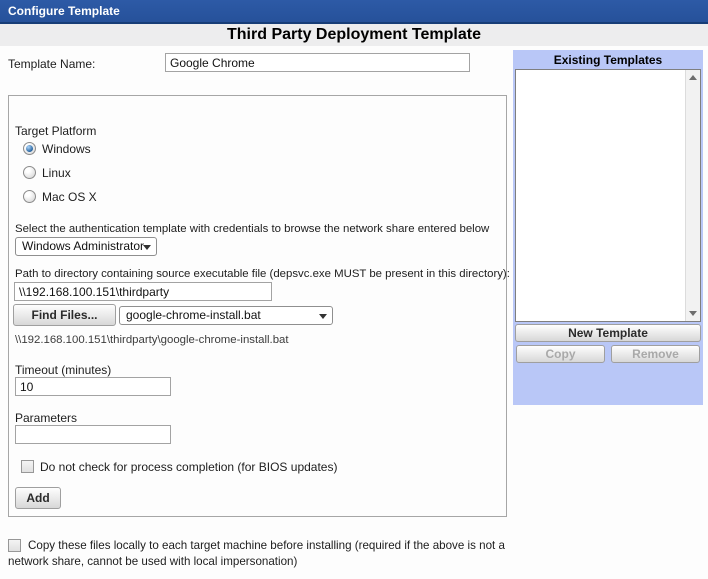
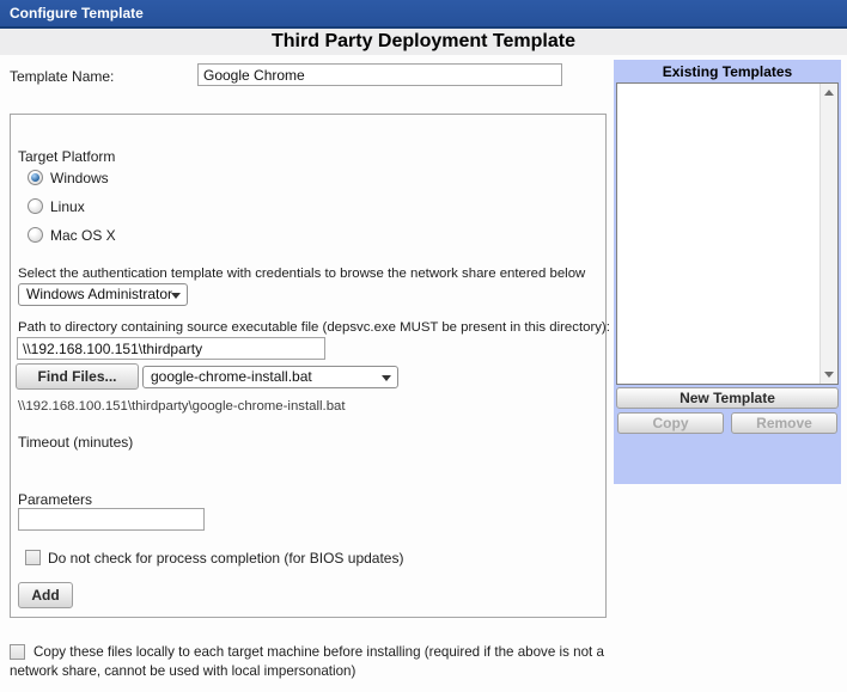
  Configure Template
  Third Party Deployment Template
  Template Name:
  Google Chrome
  Target Platform
  Windows
  Linux
  Mac OS X
  Select the authentication template with credentials to browse the network share entered below
  Windows Administrator
  Path to directory containing source executable file (depsvc.exe MUST be present in this directory):
  \\192.168.100.151\thirdparty
  Find Files...
  google-chrome-install.bat
  \\192.168.100.151\thirdparty\google-chrome-install.bat
  Timeout (minutes)
- 10
  Parameters
  Do not check for process completion (for BIOS updates)
  Add
  Copy these files locally to each target machine before installing (required if the above is not a network share, cannot be used with local impersonation)
  Existing Templates
  New Template
  Copy
  Remove
